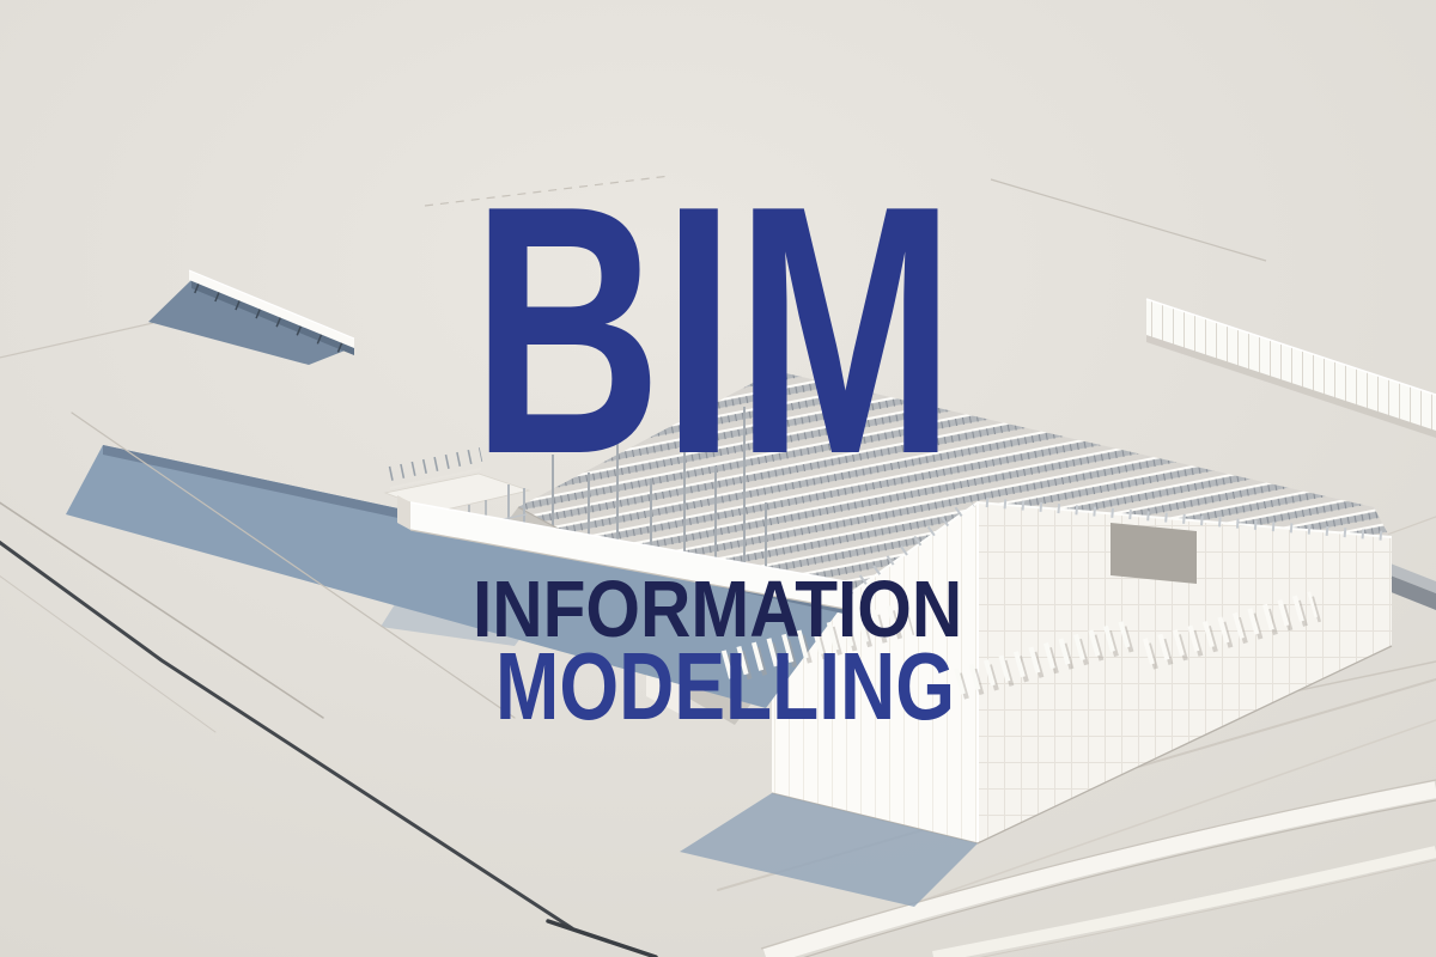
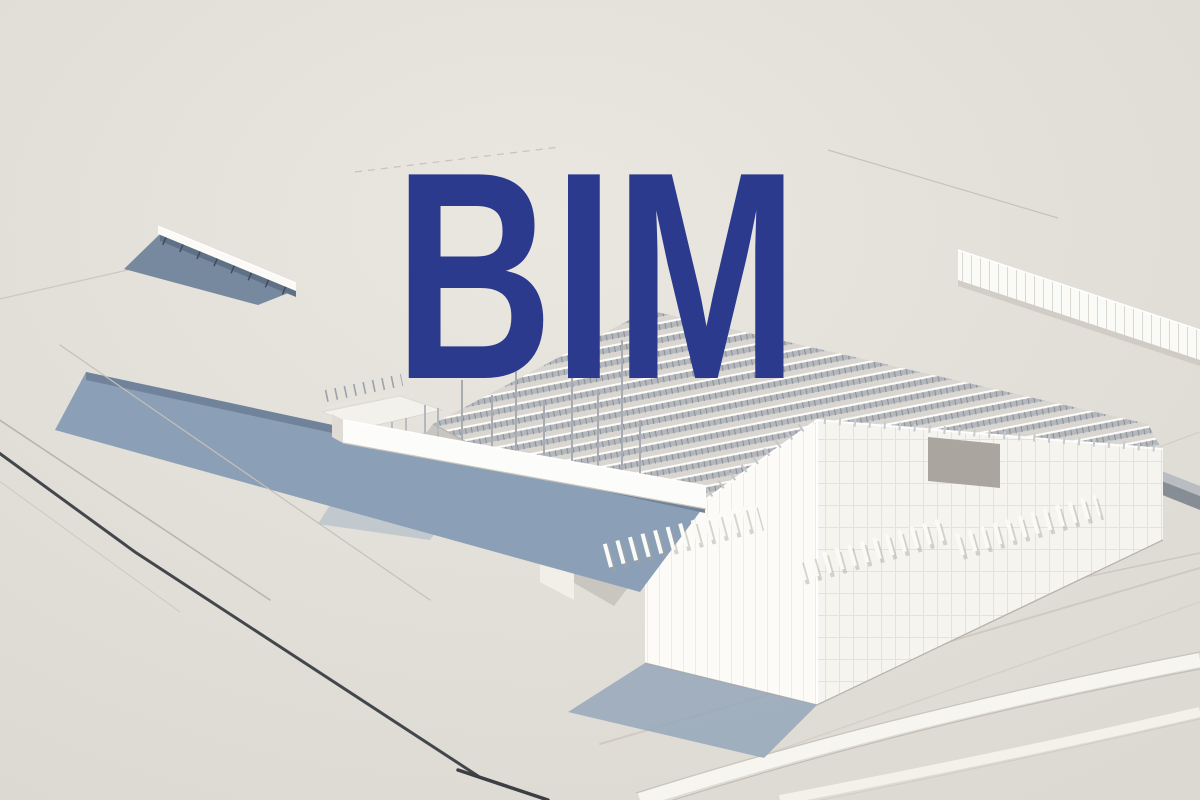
  BIM
- INFORMATION
- MODELLING
